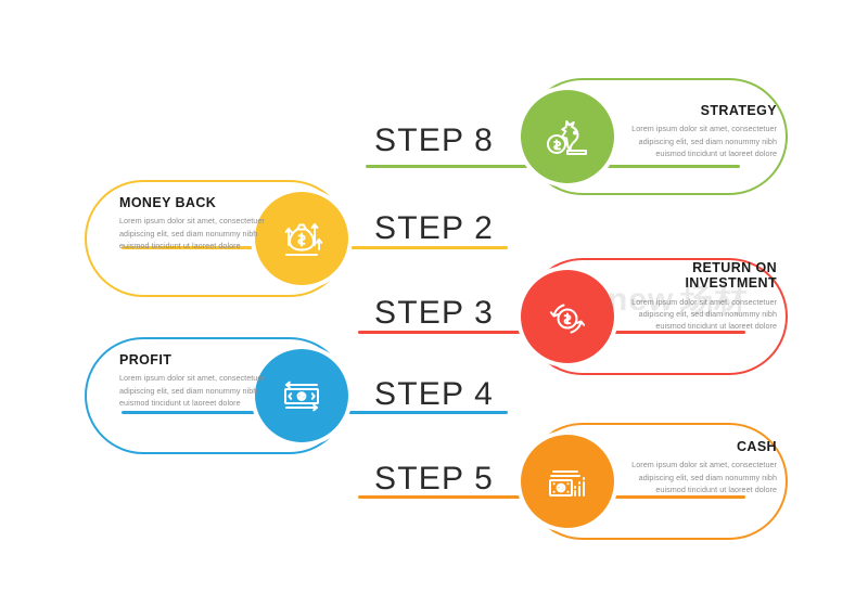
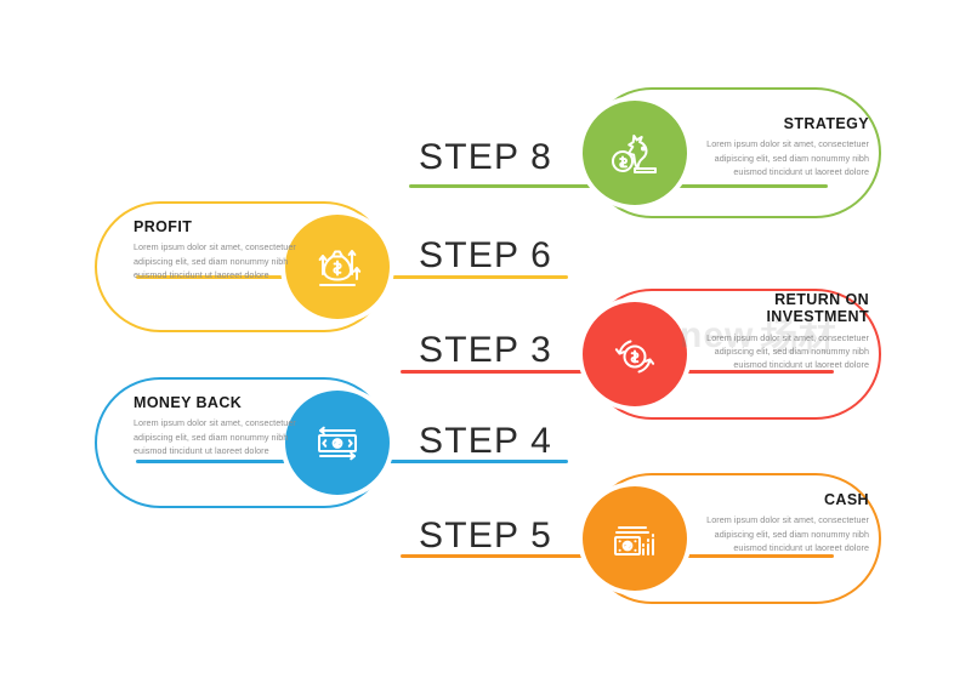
  STRATEGY
  Lorem ipsum dolor sit amet, consectetuer adipiscing elit, sed diam nonummy nibh euismod tincidunt ut laoreet dolore
  STEP 8
- MONEY BACK
+ PROFIT
  Lorem ipsum dolor sit amet, consectetuer adipiscing elit, sed diam nonummy nibh euismod tincidunt ut laoreet dolore
- STEP 2
+ STEP 6
  RETURN ON INVESTMENT
  Lorem ipsum dolor sit amet, consectetuer adipiscing elit, sed diam nonummy nibh euismod tincidunt ut laoreet dolore
  STEP 3
- PROFIT
+ MONEY BACK
  Lorem ipsum dolor sit amet, consectetuer adipiscing elit, sed diam nonummy nibh euismod tincidunt ut laoreet dolore
  STEP 4
  CASH
  Lorem ipsum dolor sit amet, consectetuer adipiscing elit, sed diam nonummy nibh euismod tincidunt ut laoreet dolore
  STEP 5
  new
  场材
